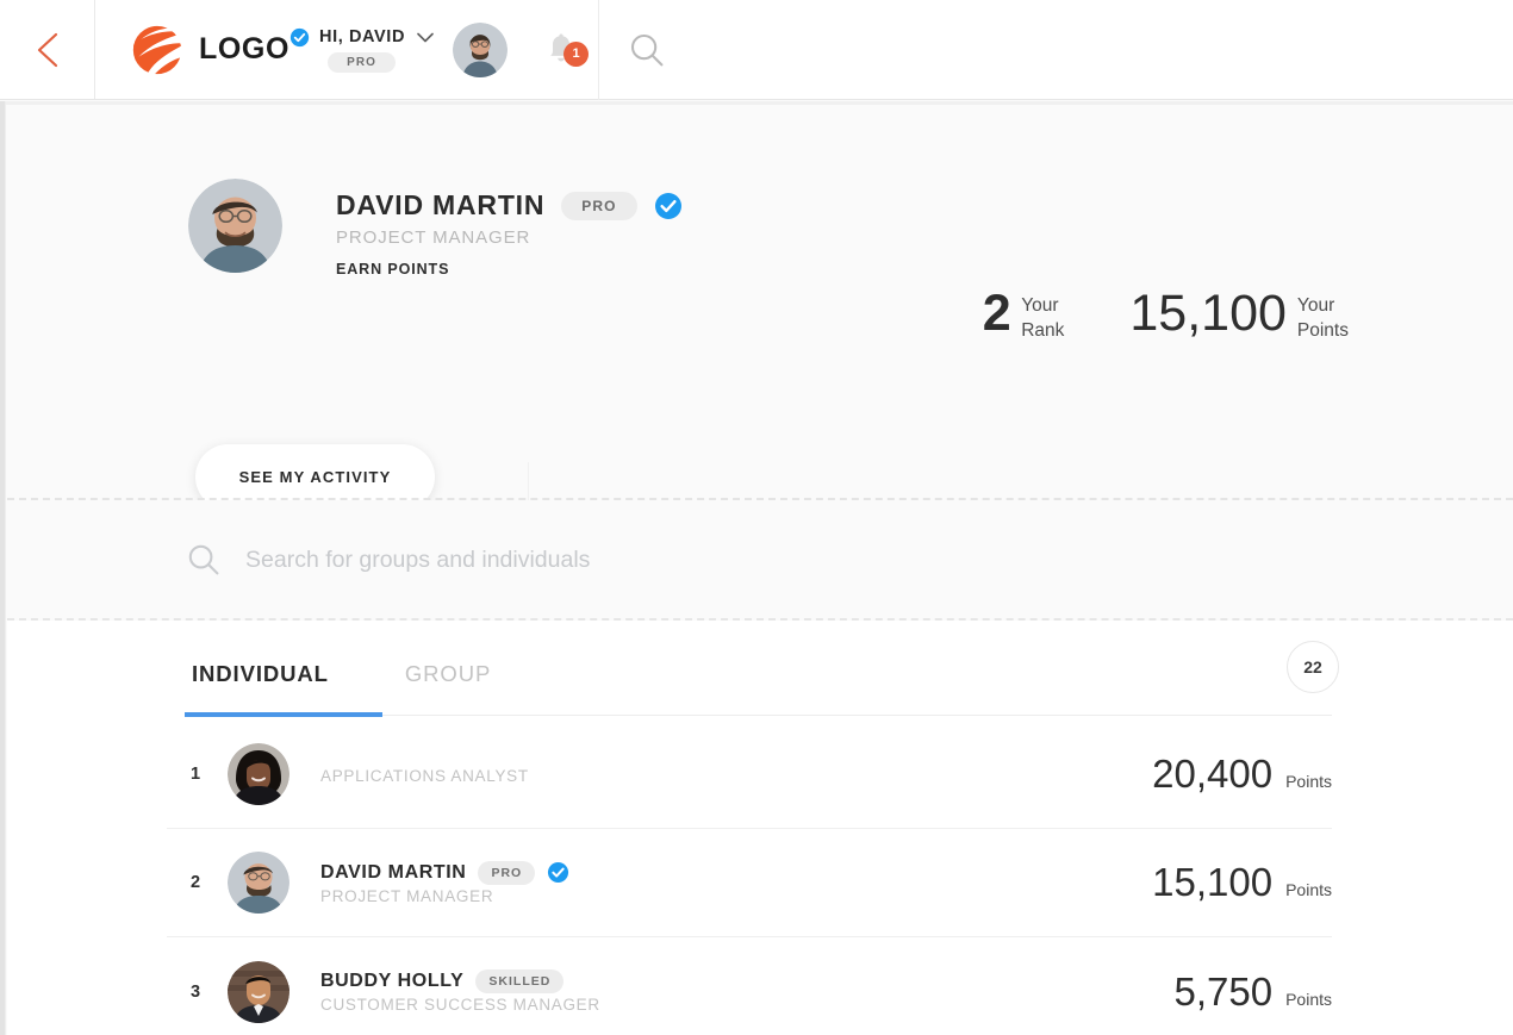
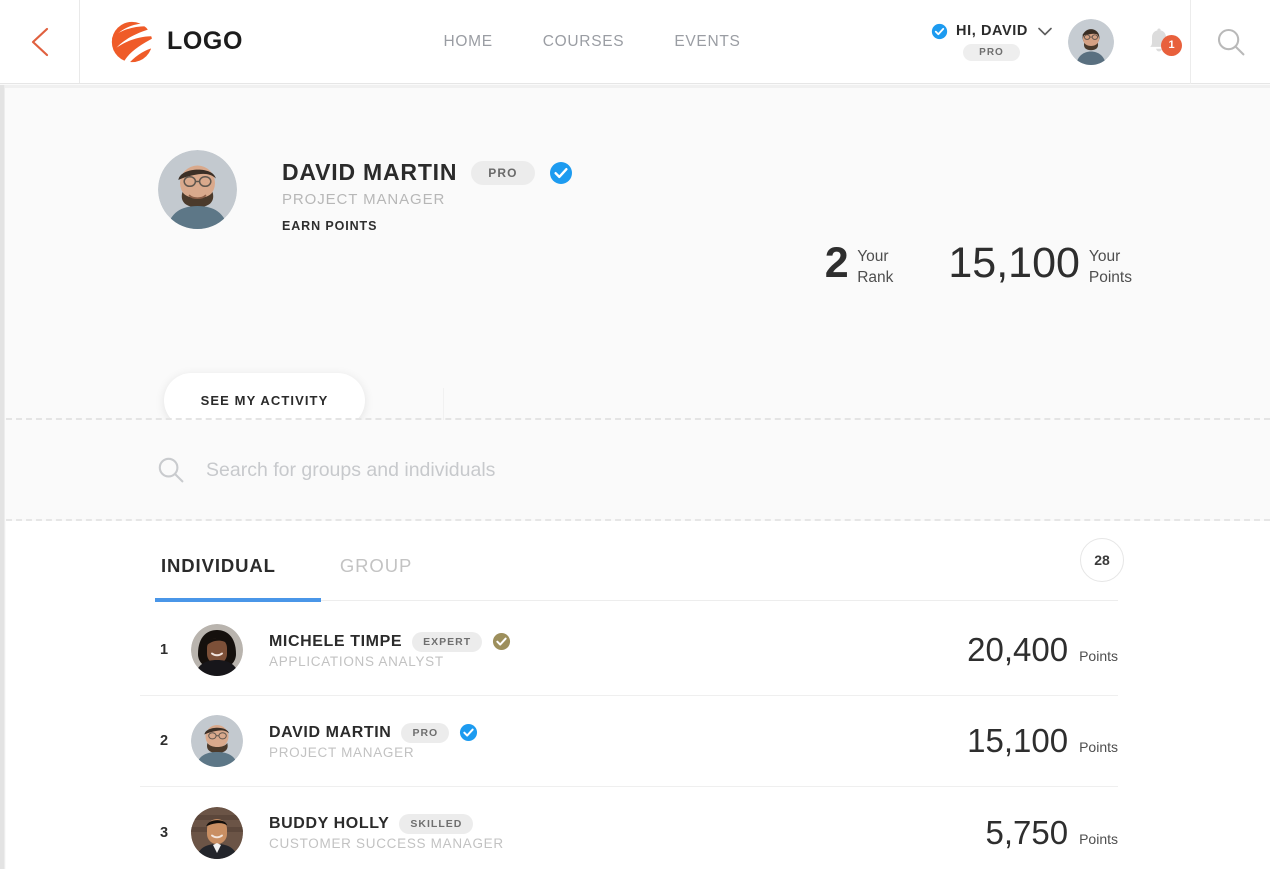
  LOGO
+ HOME
+ COURSES
+ EVENTS
  HI, DAVID
  PRO
  1
  DAVID MARTIN
  PRO
  PROJECT MANAGER
  EARN POINTS
  2
  Your
  Rank
  15,100
  Your
  Points
  SEE MY ACTIVITY
  Search for groups and individuals
  INDIVIDUAL
  GROUP
- 22
+ 28
  1
+ MICHELE TIMPE
+ EXPERT
  APPLICATIONS ANALYST
  20,400
  Points
  2
  DAVID MARTIN
  PRO
  PROJECT MANAGER
  15,100
  Points
  3
  BUDDY HOLLY
  SKILLED
  CUSTOMER SUCCESS MANAGER
  5,750
  Points
